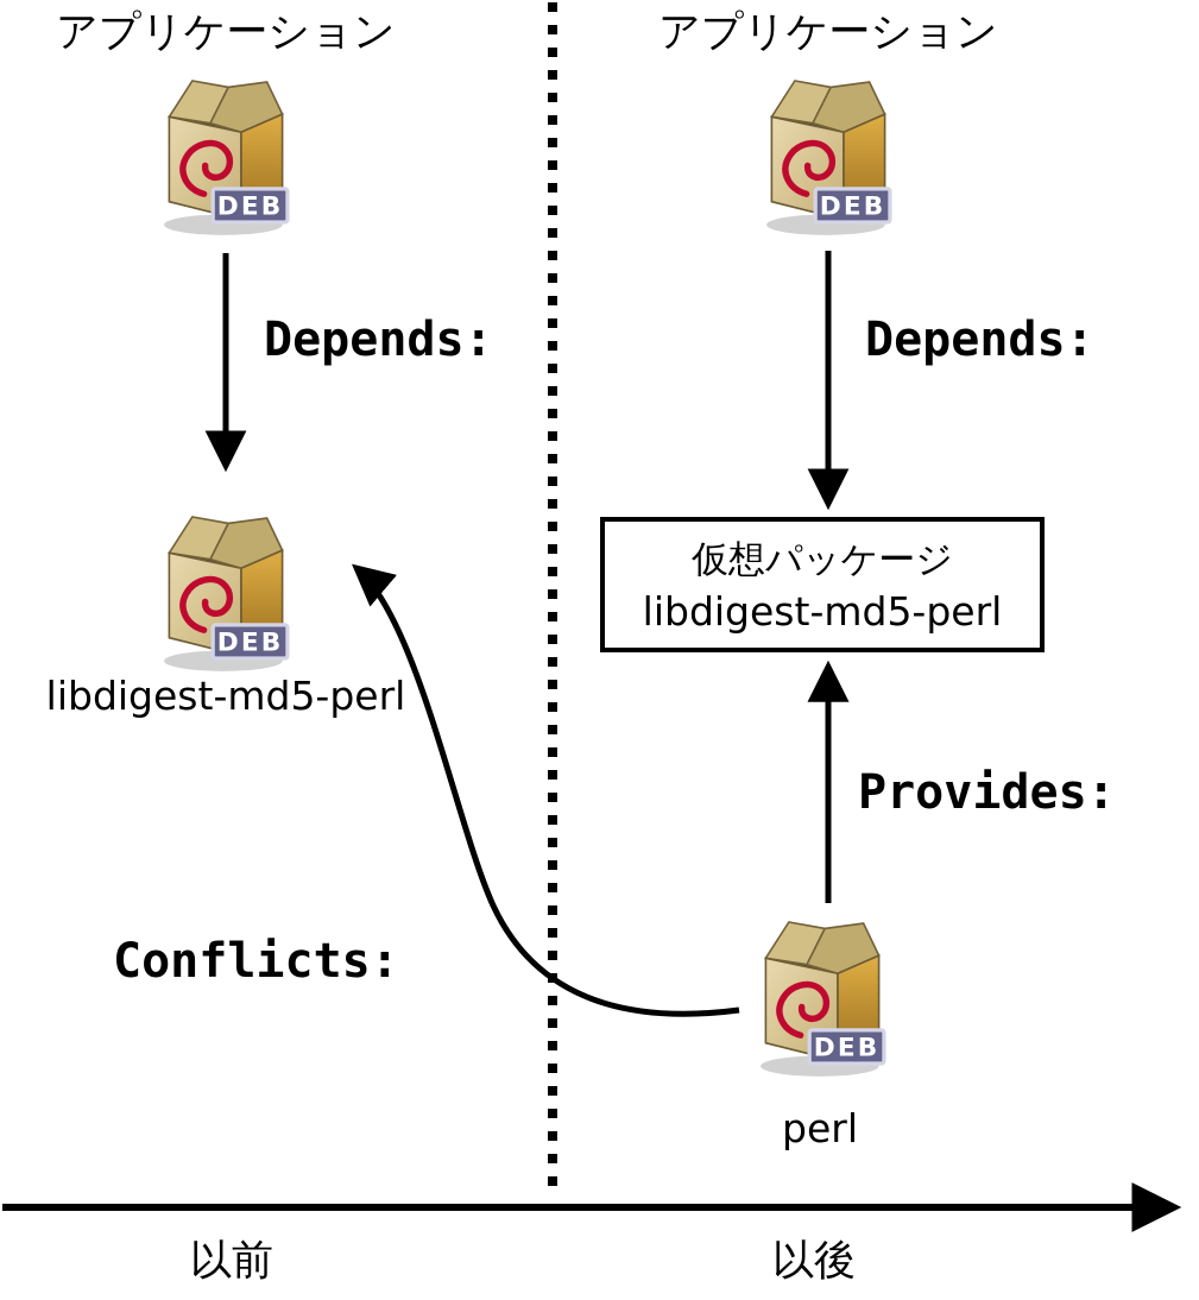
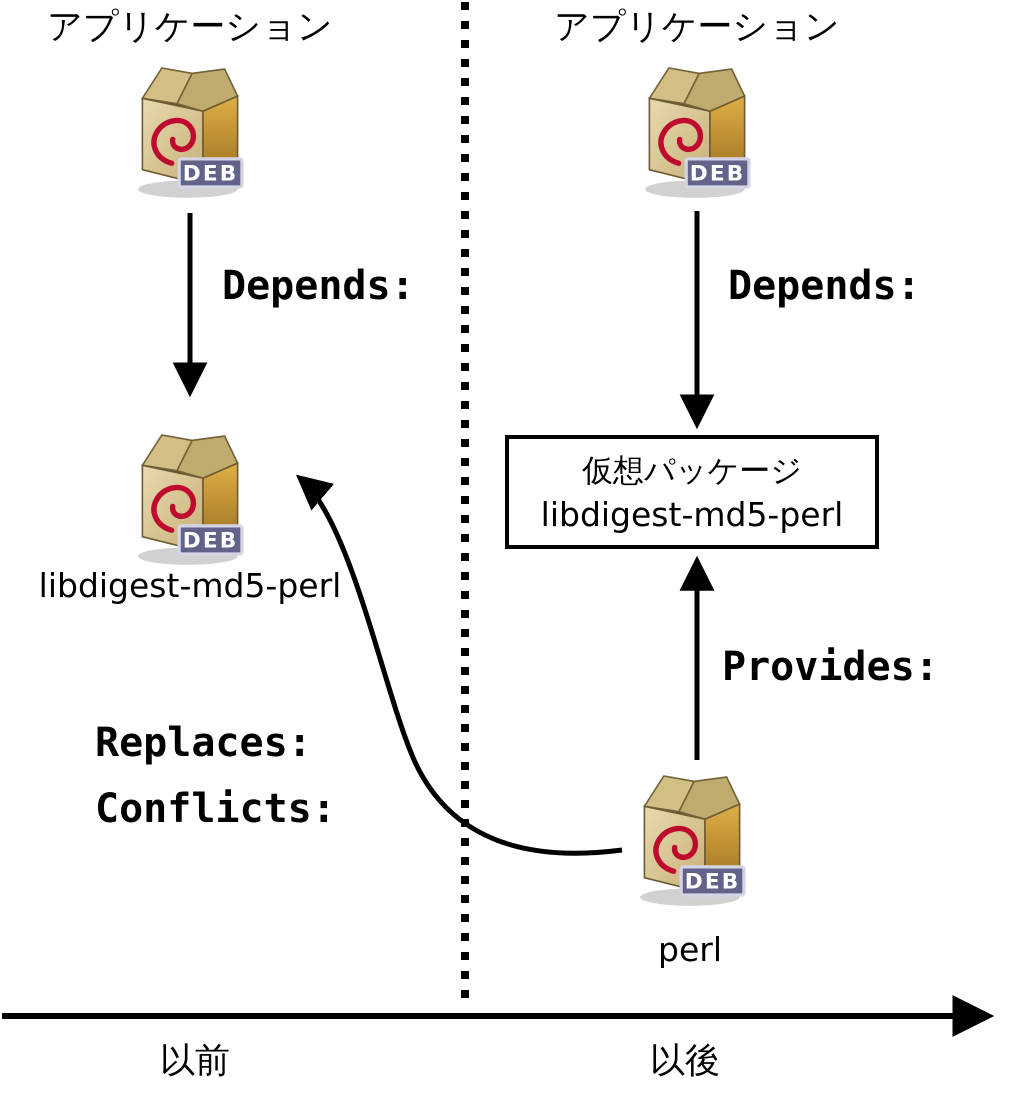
  DEB
  DEB
  DEB
  DEB
  アプリケーション
  Depends:
  libdigest-md5-perl
+ Replaces:
  Conflicts:
  以前
  アプリケーション
  Depends:
  仮想パッケージ
  libdigest-md5-perl
  Provides:
  perl
  以後
